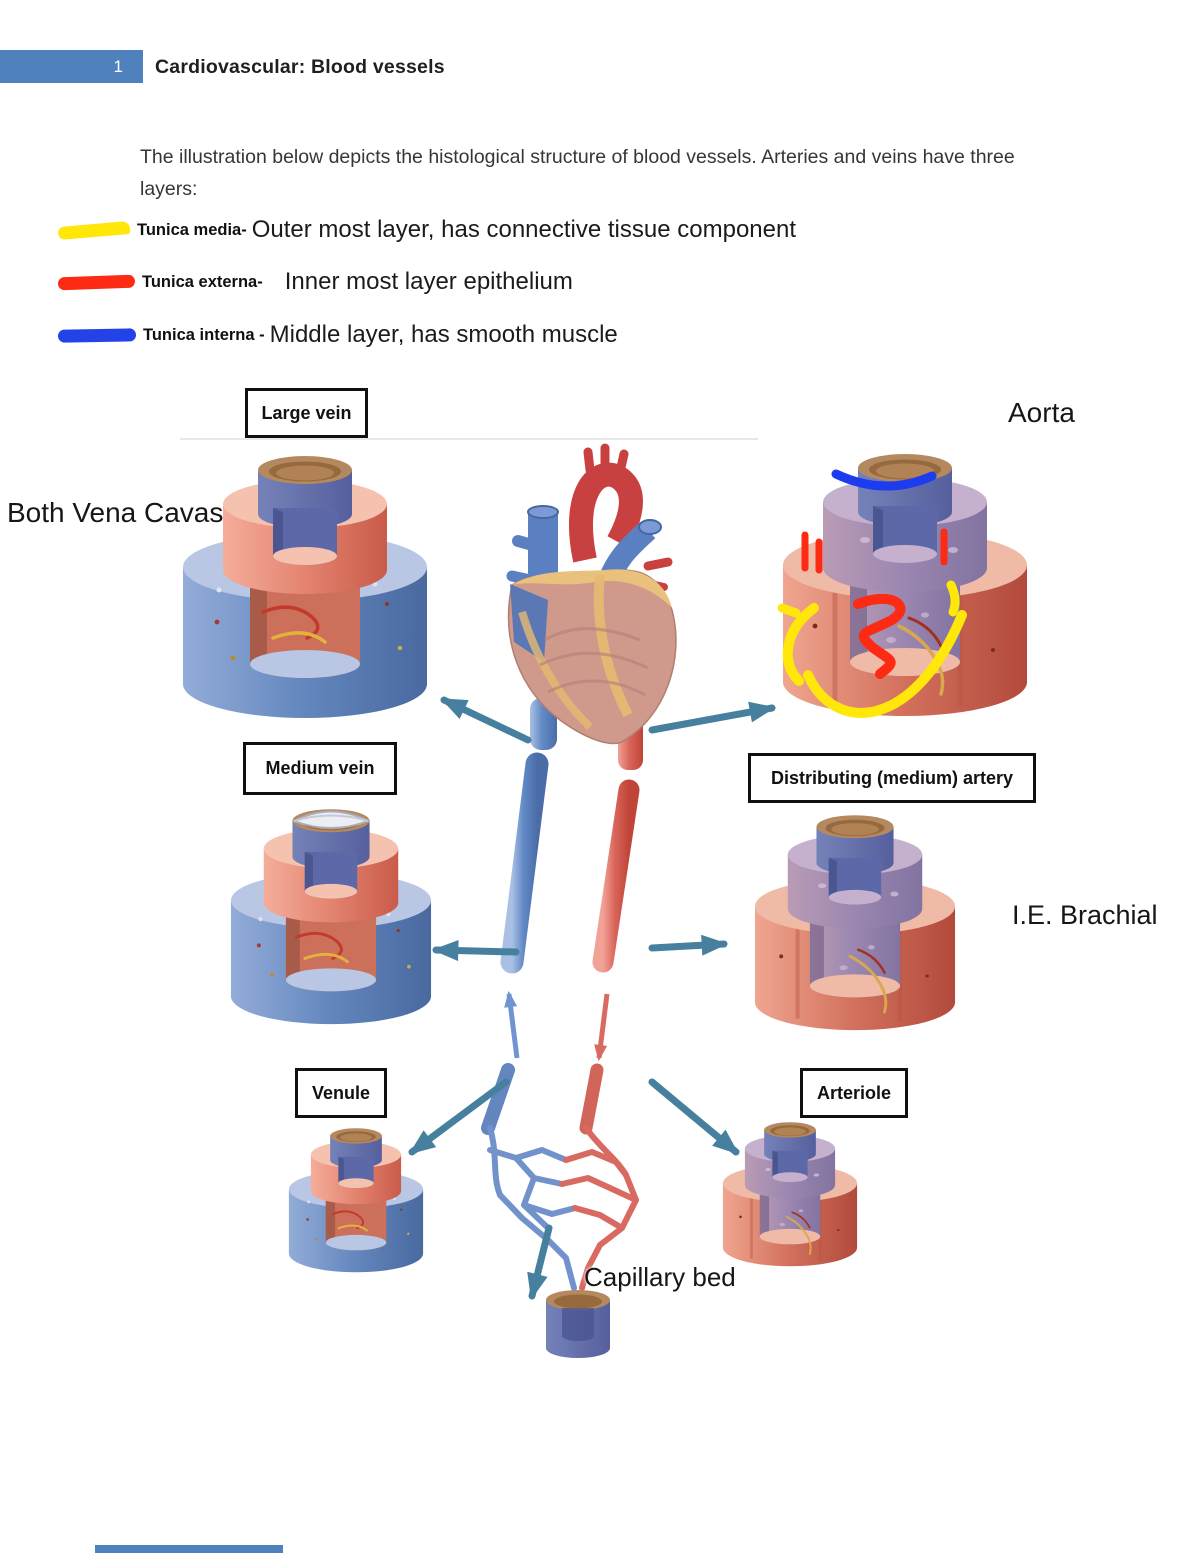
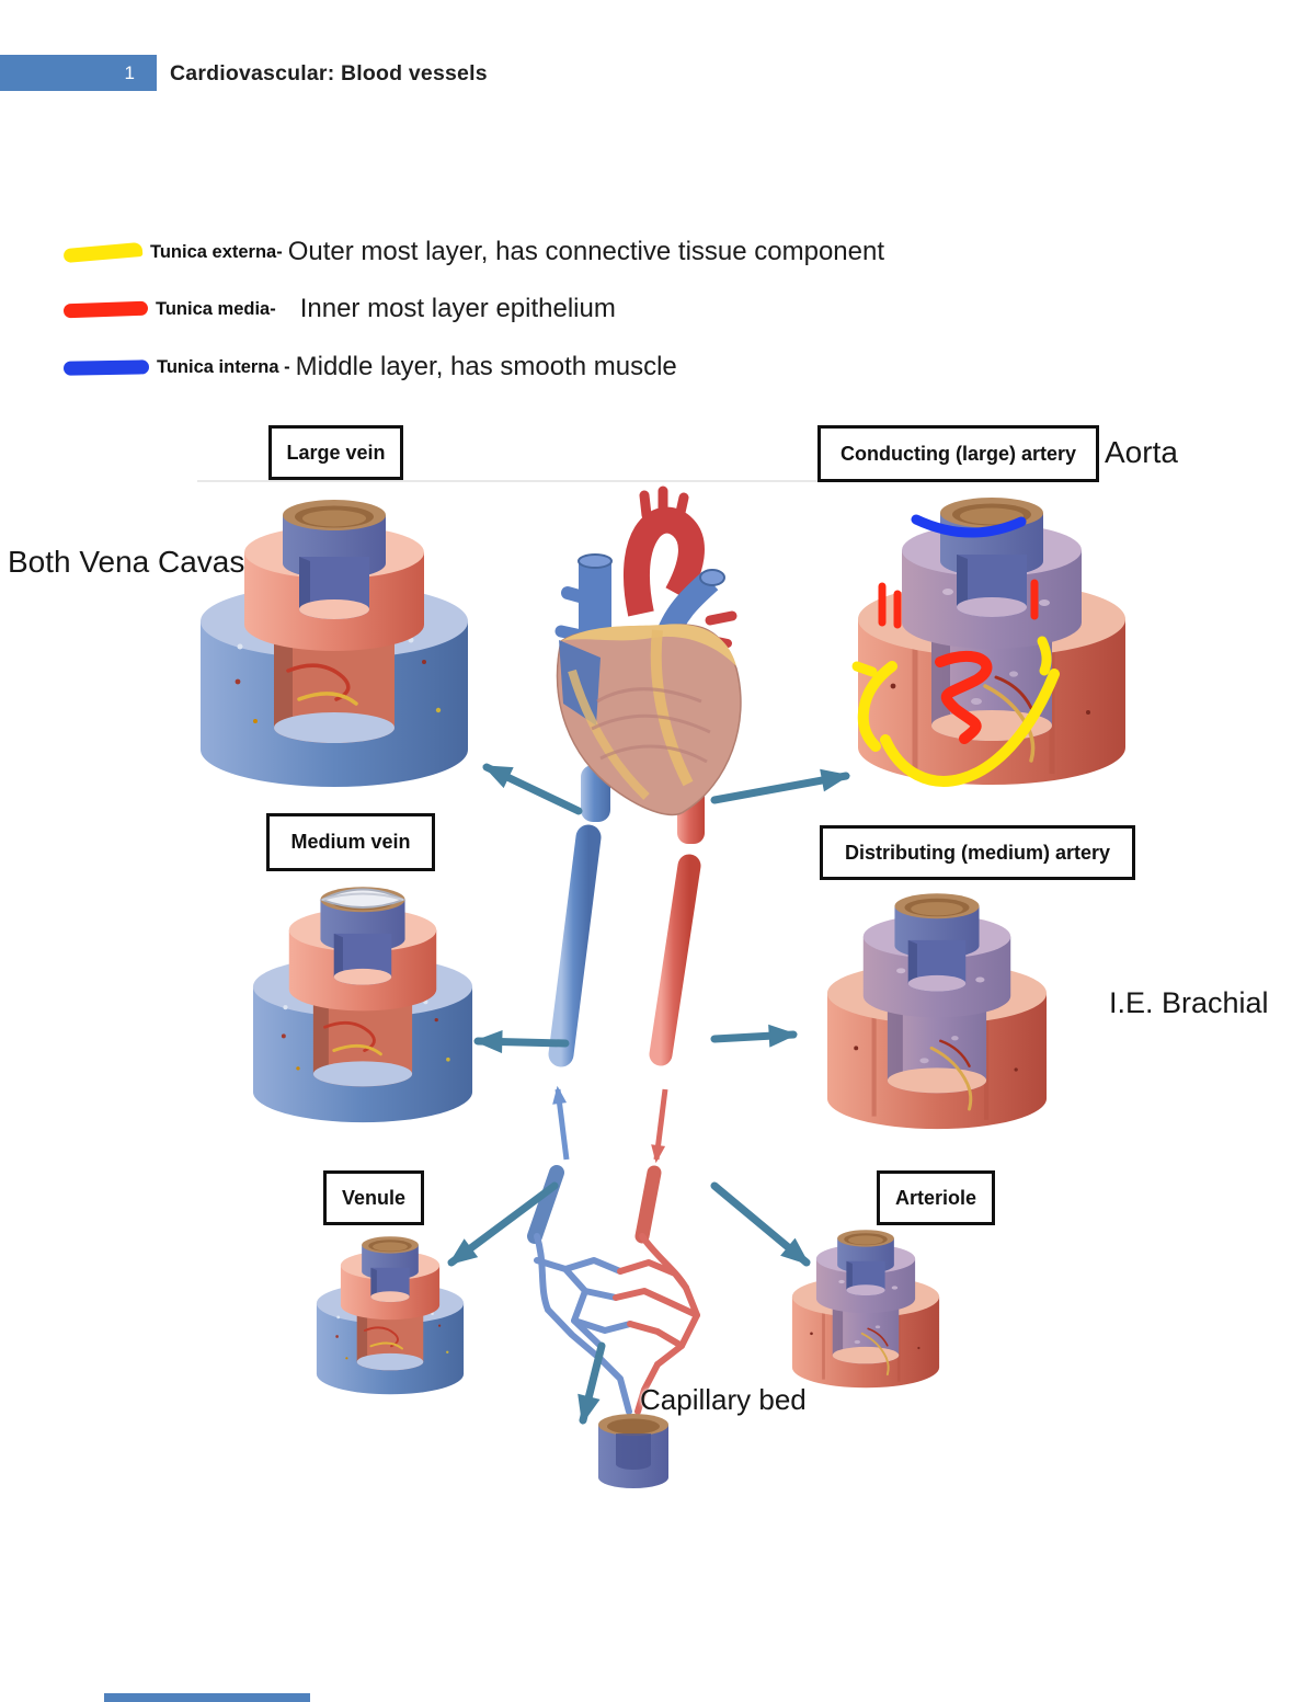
  1
  Cardiovascular: Blood vessels
- The illustration below depicts the histological structure of blood vessels. Arteries and veins have three layers:
- Tunica media-
+ Tunica externa-
  Outer most layer, has connective tissue component
- Tunica externa-
+ Tunica media-
  Inner most layer epithelium
  Tunica interna -
  Middle layer, has smooth muscle
  Large vein
+ Conducting (large) artery
  Medium vein
  Distributing (medium) artery
  Venule
  Arteriole
  Aorta
  Both Vena Cavas
  I.E. Brachial
  Capillary bed
